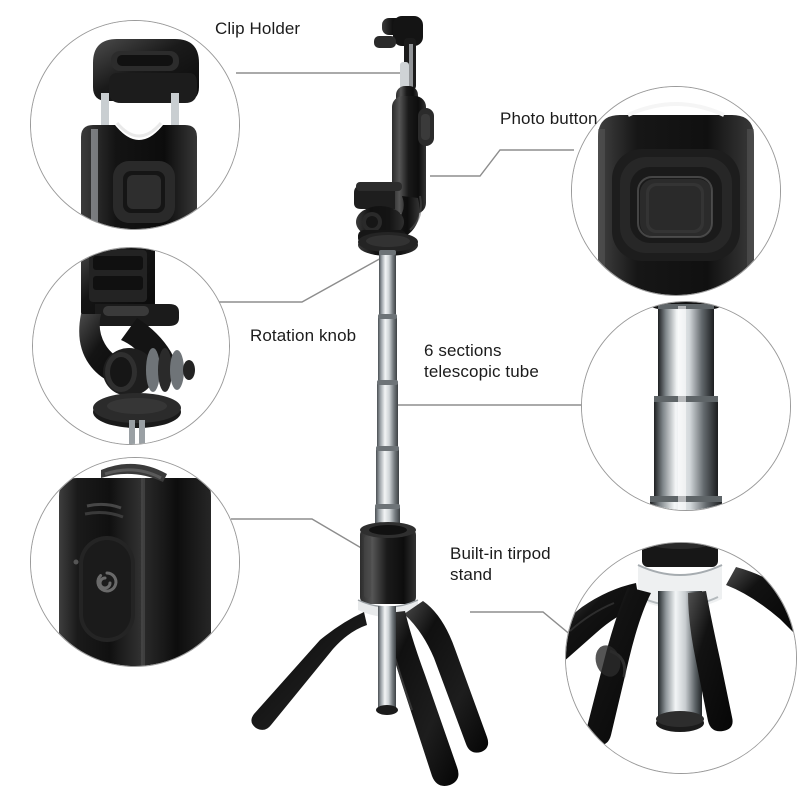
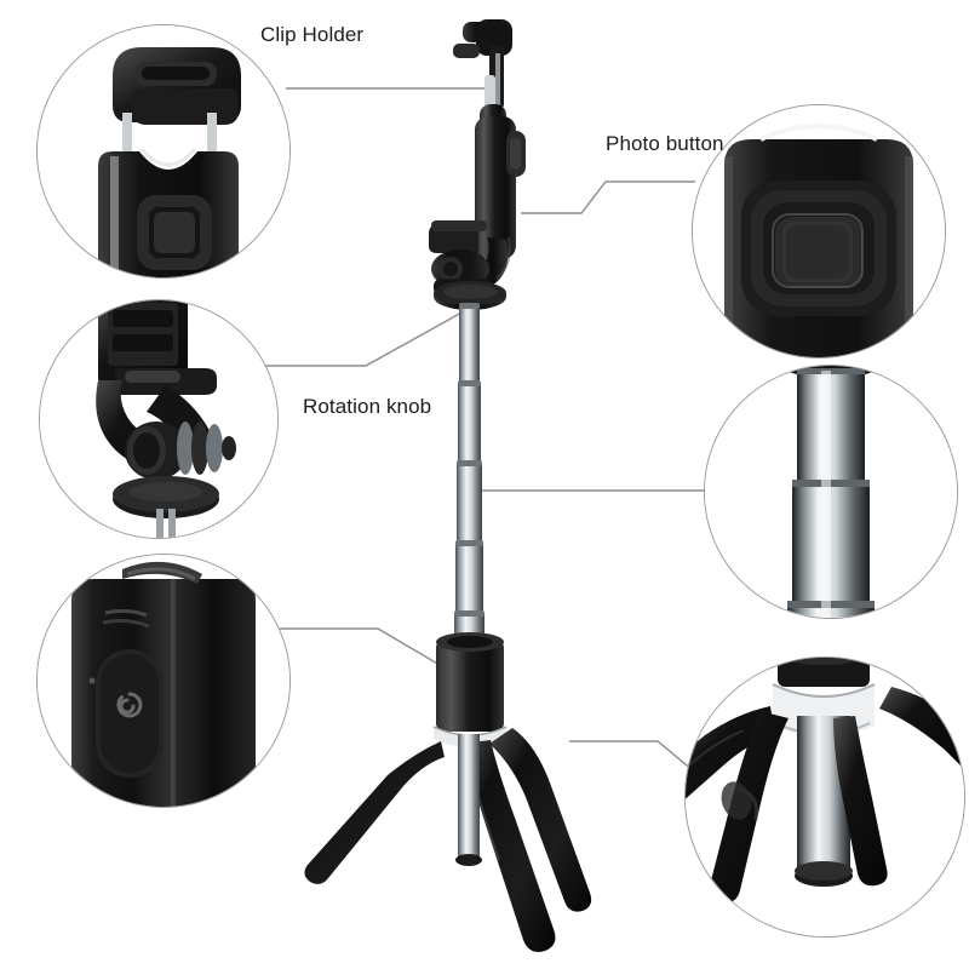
  Clip Holder
  Photo button
  Rotation knob
- 6 sections
- telescopic tube
- Built-in tirpod
- stand
